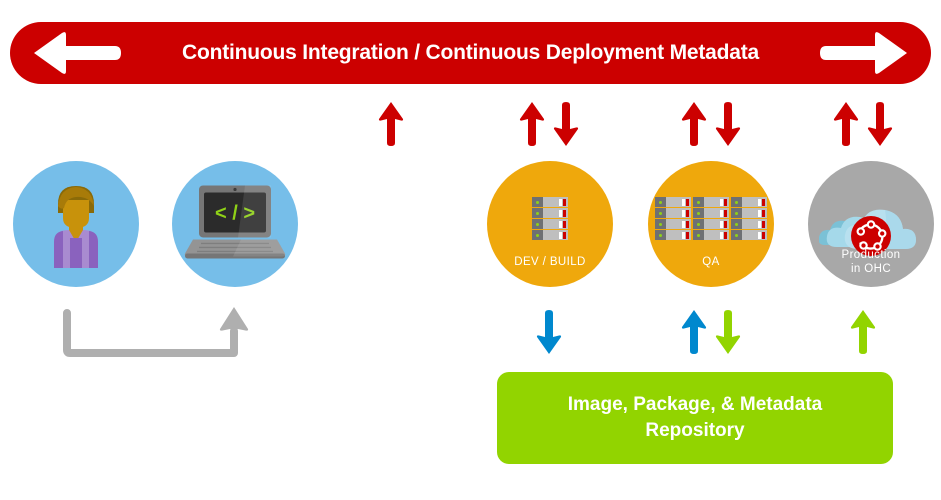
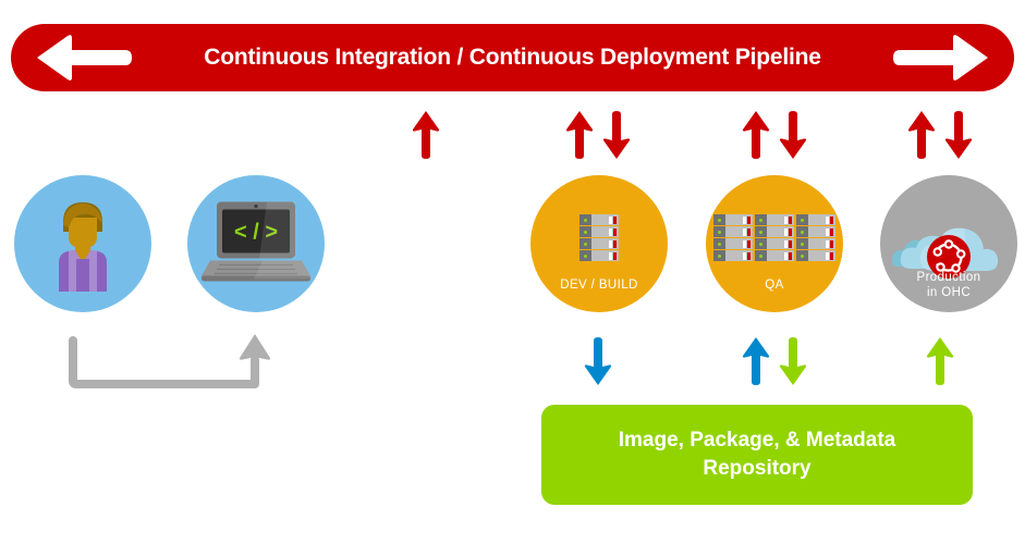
- Continuous Integration / Continuous Deployment Metadata
+ Continuous Integration / Continuous Deployment Pipeline
  < / >
  DEV / BUILD
  QA
  Production
  in OHC
  Image, Package, & Metadata
  Repository
